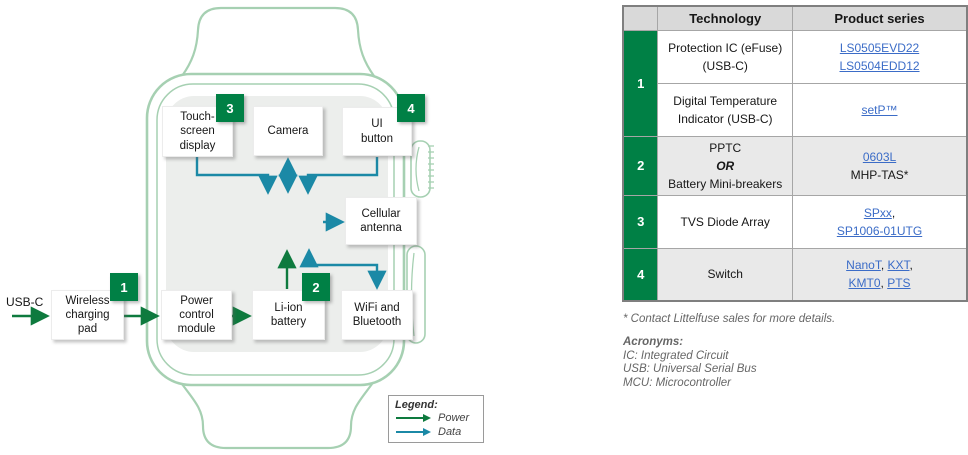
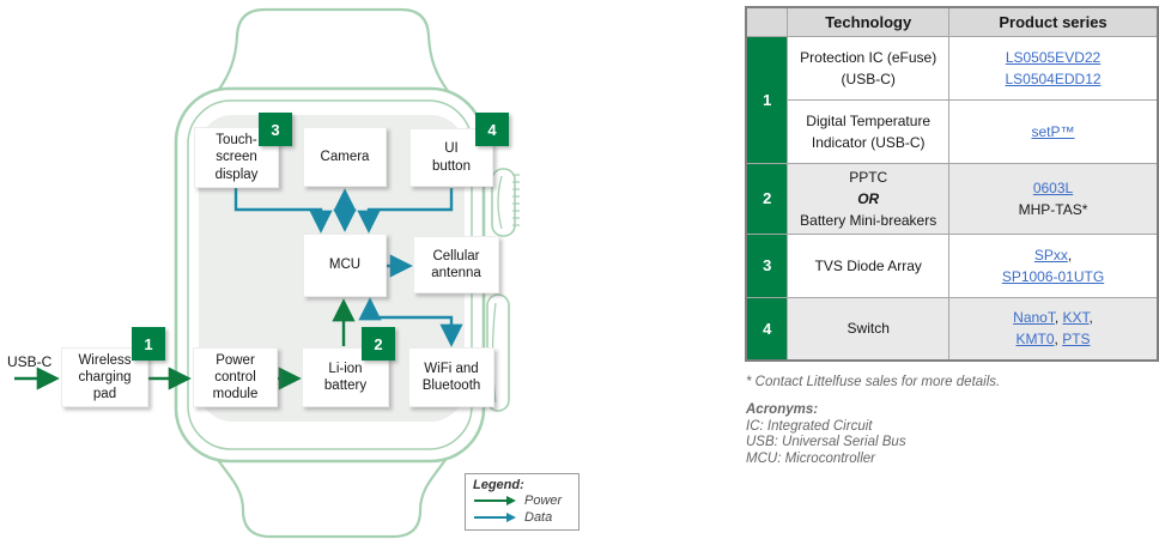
  Touch-
  screen
  display
  Camera
  UI
  button
+ MCU
  Cellular
  antenna
  Wireless
  charging
  pad
  Power
  control
  module
  Li-ion
  battery
  WiFi and
  Bluetooth
  3
  4
  1
  2
  USB-C
  Legend:
  Power
  Data
  	Technology	Product series
  1	Protection IC (eFuse)(USB-C)	LS0505EVD22LS0504EDD12
  Digital TemperatureIndicator (USB-C)	setP™
  2	PPTCORBattery Mini-breakers	0603LMHP-TAS*
  3	TVS Diode Array	SPxx,SP1006-01UTG
  4	Switch	NanoT, KXT,KMT0, PTS
  * Contact Littelfuse sales for more details.
  Acronyms:
  IC: Integrated Circuit
  USB: Universal Serial Bus
  MCU: Microcontroller
